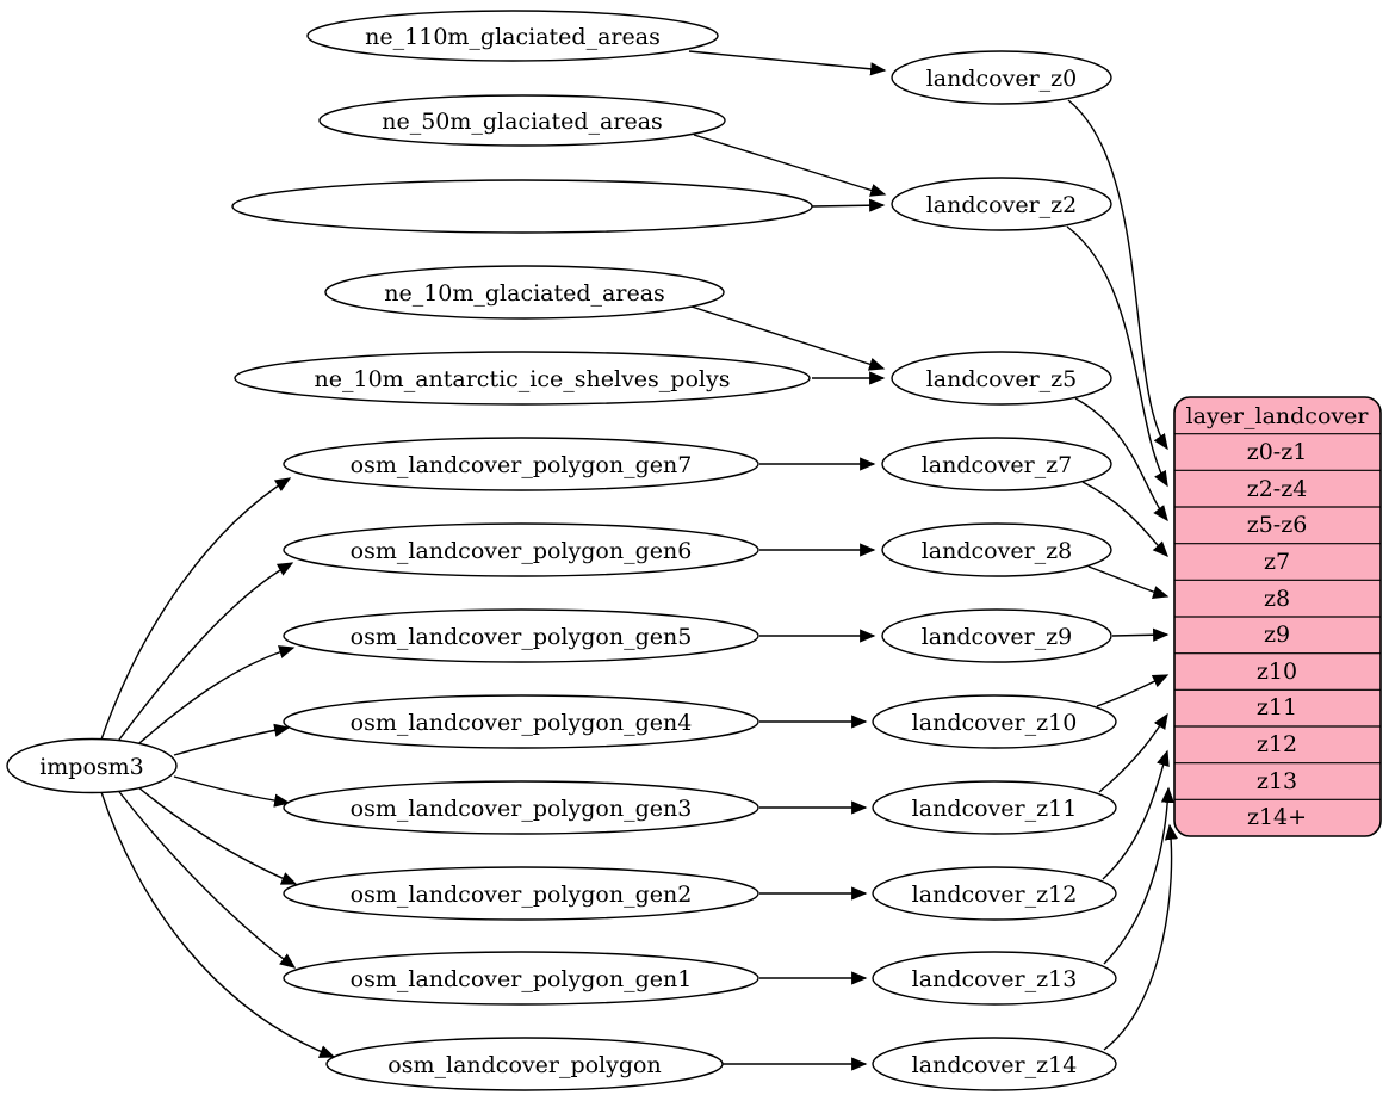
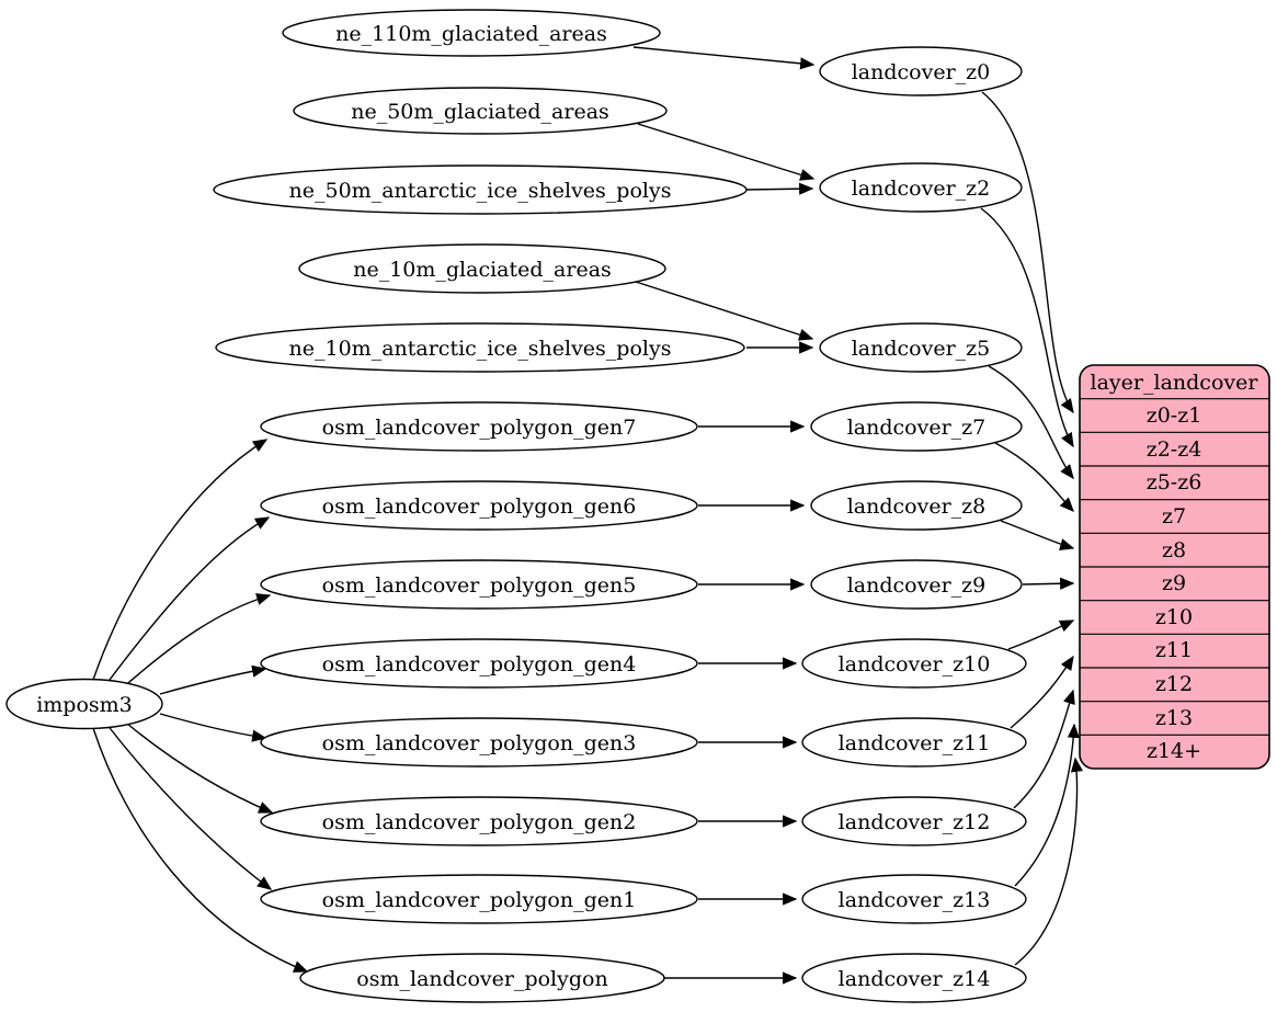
  imposm3
  ne_110m_glaciated_areas
  ne_50m_glaciated_areas
+ ne_50m_antarctic_ice_shelves_polys
  ne_10m_glaciated_areas
  ne_10m_antarctic_ice_shelves_polys
  osm_landcover_polygon_gen7
  osm_landcover_polygon_gen6
  osm_landcover_polygon_gen5
  osm_landcover_polygon_gen4
  osm_landcover_polygon_gen3
  osm_landcover_polygon_gen2
  osm_landcover_polygon_gen1
  osm_landcover_polygon
  landcover_z0
  landcover_z2
  landcover_z5
  landcover_z7
  landcover_z8
  landcover_z9
  landcover_z10
  landcover_z11
  landcover_z12
  landcover_z13
  landcover_z14
  layer_landcover
  z0-z1
  z2-z4
  z5-z6
  z7
  z8
  z9
  z10
  z11
  z12
  z13
  z14+
